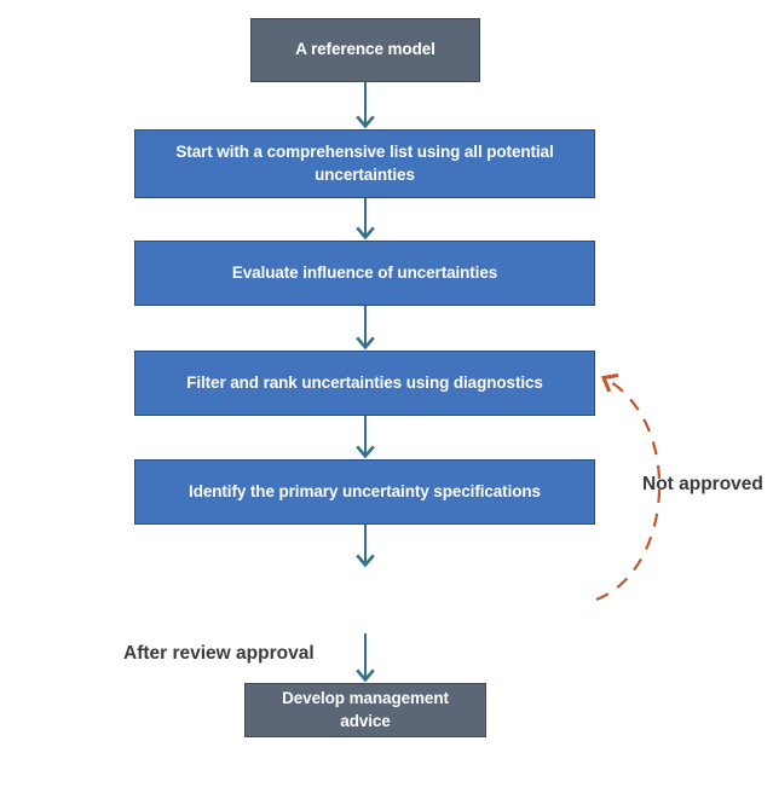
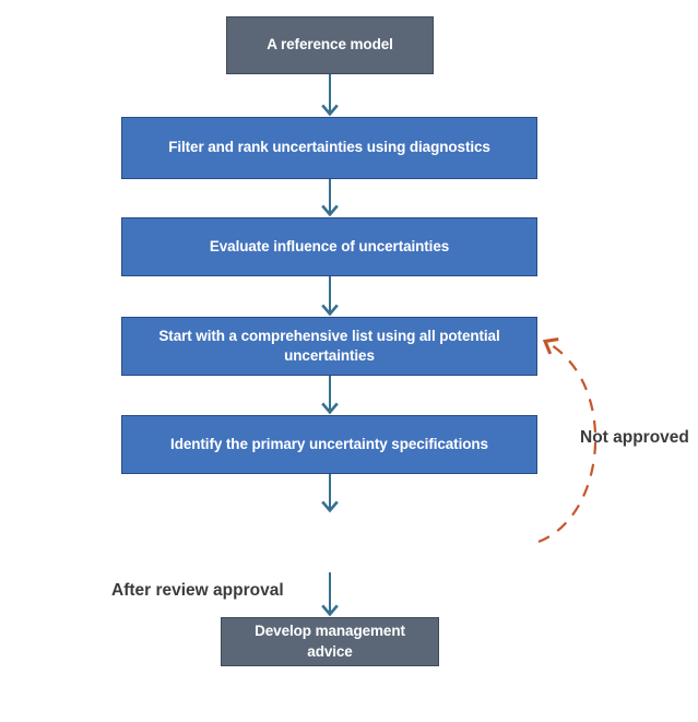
  A reference model
- Start with a comprehensive list using all potential uncertainties
+ Filter and rank uncertainties using diagnostics
  Evaluate influence of uncertainties
- Filter and rank uncertainties using diagnostics
+ Start with a comprehensive list using all potential uncertainties
  Identify the primary uncertainty specifications
  Develop management advice
  Not approved
  After review approval
